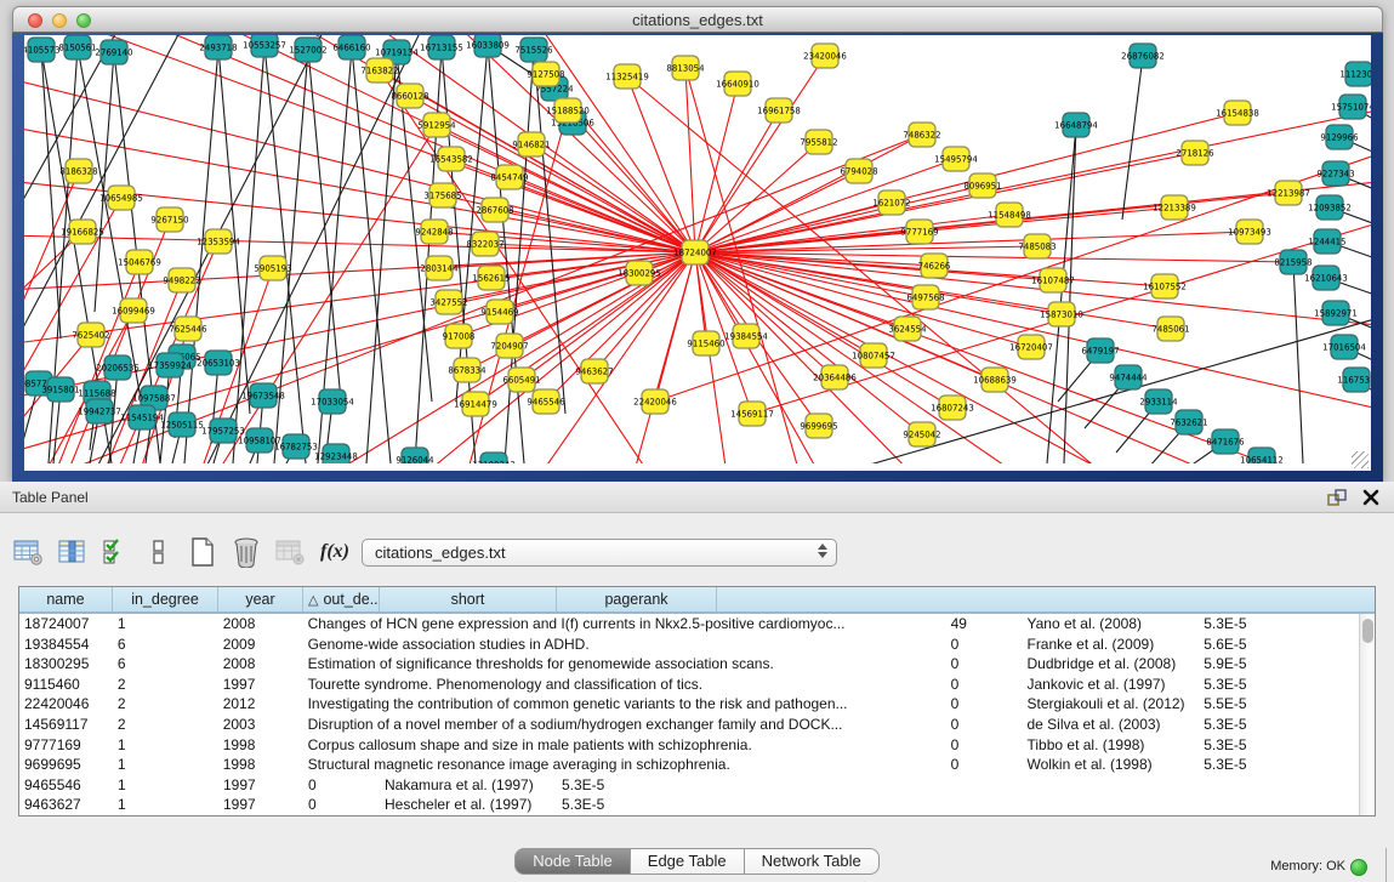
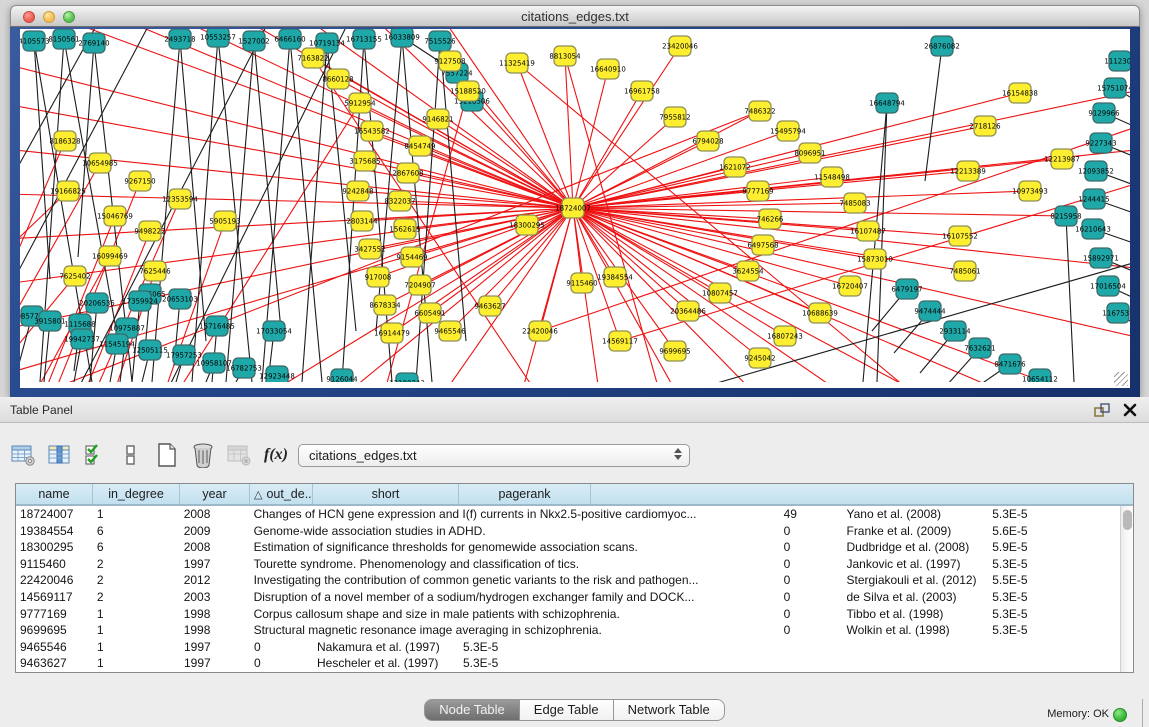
  citations_edges.txt
  4105573
  8150561
  2769140
  2493718
  10553257
  1527002
  6466160
  10719134
  16713155
  16033809
  7515526
  7557224
  26876082
  16648794
  3915801
  1115688
  20653103
  20206535
  17359924
  10975887
  19942737
  11545194
  12505115
  17957253
  10958107
  16782753
  12923448
- 19673548
+ 15716485
  6479197
  9474444
  2933114
  7632621
  8471676
  10654112
  111230
  1575107
  9129966
  9227343
  12093852
  1244415
  8215958
  16210643
  15892971
  17016504
  116753
  9126044
  17033054
  18724007
  11325419
  8813054
  16640910
  16961758
  7955812
  6794028
  1621072
  9777169
  746266
  6497568
  3624554
  10807457
  20364486
  19384554
  18300295
  9115460
  22420046
  14569117
  9699695
  9245042
  9463627
  9465546
  15188520
  9146821
  8454749
  2867608
  8322037
  1562615
  9154469
  7204907
  6605491
  9127508
  7163822
  8660128
  5912954
  16543582
  3175685
  9242848
  2803144
  3427552
  917008
  8678334
  16914479
  8186328
  10654985
  9267150
  12353594
  19166825
  15046769
  9498222
  16099469
  7625402
  7625446
  5905193
  16154838
  12213987
  10973493
  2718126
  12213389
  16107552
  7486322
  15495794
  8096951
  11548498
  7485083
  16107487
  15873010
  16720407
  10688639
  16807243
  23420046
  7485061
  Table Panel
  f(x)
  citations_edges.txt
  name
  in_degree
  year
  △
  out_de..
  short
  pagerank
  18724007
  1
  2008
  Changes of HCN gene expression and I(f) currents in Nkx2.5-positive cardiomyoc...
  49
  Yano et al. (2008)
  5.3E-5
  19384554
  6
  2009
  Genome-wide association studies in ADHD.
  0
  Franke et al. (2009)
  5.6E-5
  18300295
  6
  2008
  Estimation of significance thresholds for genomewide association scans.
  0
  Dudbridge et al. (2008)
  5.9E-5
  9115460
  2
  1997
  Tourette syndrome. Phenomenology and classification of tics.
  0
  Jankovic et al. (1997)
  5.3E-5
  22420046
  2
  2012
  Investigating the contribution of common genetic variants to the risk and pathogen...
  0
  Stergiakouli et al. (2012)
  5.5E-5
  14569117
  2
  2003
  Disruption of a novel member of a sodium/hydrogen exchanger family and DOCK...
  0
  de Silva et al. (2003)
  5.3E-5
  9777169
  1
  1998
  Corpus callosum shape and size in male patients with schizophrenia.
  0
  Tibbo et al. (1998)
  5.3E-5
  9699695
  1
  1998
  Structural magnetic resonance image averaging in schizophrenia.
  0
  Wolkin et al. (1998)
  5.3E-5
  9465546
  1
  1997
  0
  Nakamura et al. (1997)
  5.3E-5
  9463627
  1
  1997
  0
  Hescheler et al. (1997)
  5.3E-5
  Node Table
  Edge Table
  Network Table
  Memory: OK
